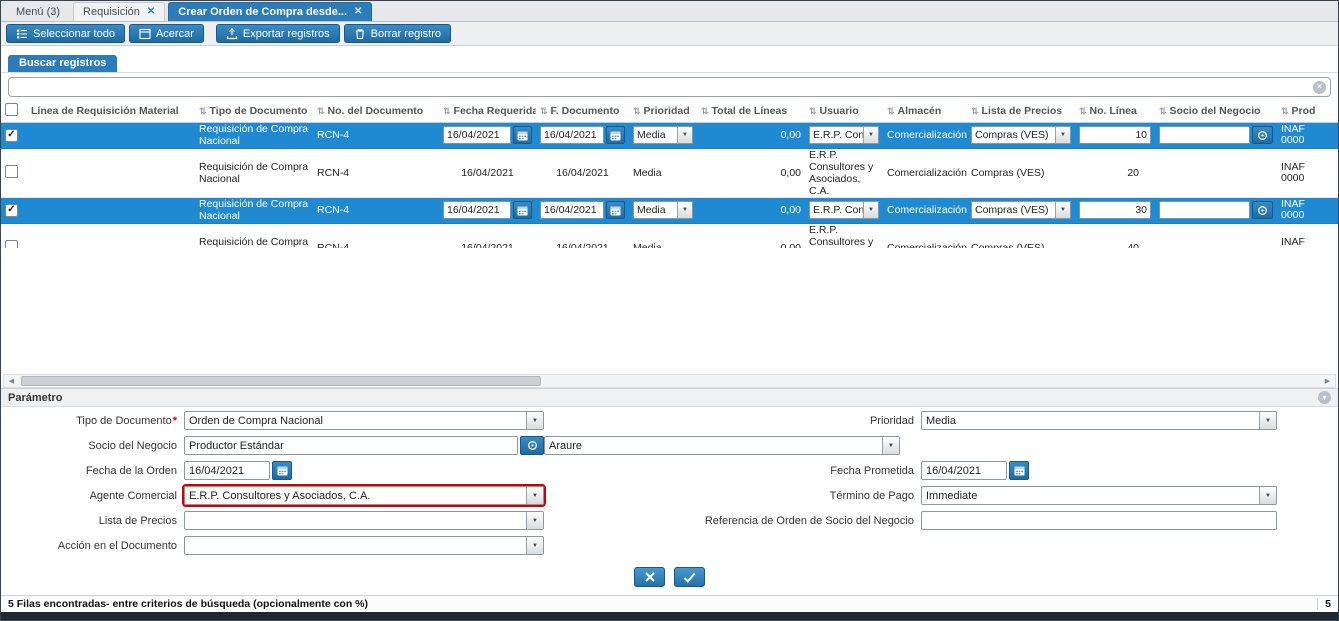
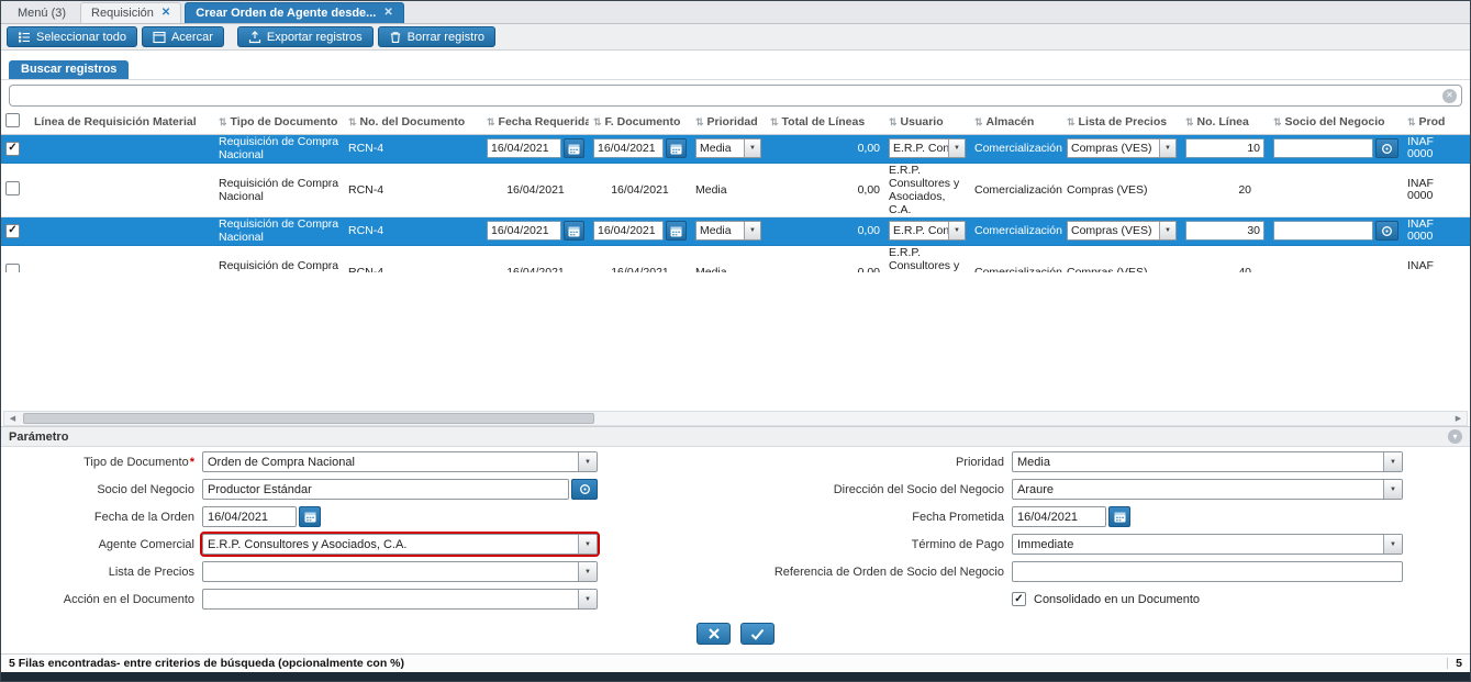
  Menú (3)
  Requisición
  ✕
- Crear Orden de Compra desde...
+ Crear Orden de Agente desde...
  ✕
  Seleccionar todo
  Acercar
  Exportar registros
  Borrar registro
  Buscar registros
  ✕
  	Línea de Requisición Material	⇅ Tipo de Documento	⇅ No. del Documento	⇅ Fecha Requerida	⇅ F. Documento	⇅ Prioridad	⇅ Total de Líneas	⇅ Usuario	⇅ Almacén	⇅ Lista de Precios	⇅ No. Línea	⇅ Socio del Negocio	⇅ Prod
  ✓		Requisición de Compra Nacional	RCN-4	16/04/2021	16/04/2021	Media	0,00	E.R.P. Con	Comercialización	Compras (VES)	10		INAF 0000
  		Requisición de Compra Nacional	RCN-4	16/04/2021	16/04/2021	Media	0,00	E.R.P. Consultores y Asociados, C.A.	Comercialización	Compras (VES)	20		INAF 0000
  ✓		Requisición de Compra Nacional	RCN-4	16/04/2021	16/04/2021	Media	0,00	E.R.P. Con	Comercialización	Compras (VES)	30		INAF 0000
  		Requisición de Compra	RCN-4	16/04/2021	16/04/2021	Media	0,00	E.R.P. Consultores y	Comercialización	Compras (VES)	40		INAF
  Parámetro
  ▾
  Tipo de Documento*
  Orden de Compra Nacional
  Prioridad
  Media
  Socio del Negocio
  Productor Estándar
+ Dirección del Socio del Negocio
  Araure
  Fecha de la Orden
  16/04/2021
  Fecha Prometida
  16/04/2021
  Agente Comercial
  E.R.P. Consultores y Asociados, C.A.
  Término de Pago
  Immediate
  Lista de Precios
  Referencia de Orden de Socio del Negocio
  Acción en el Documento
+ ✓
+ Consolidado en un Documento
  5 Filas encontradas- entre criterios de búsqueda (opcionalmente con %)
  5
